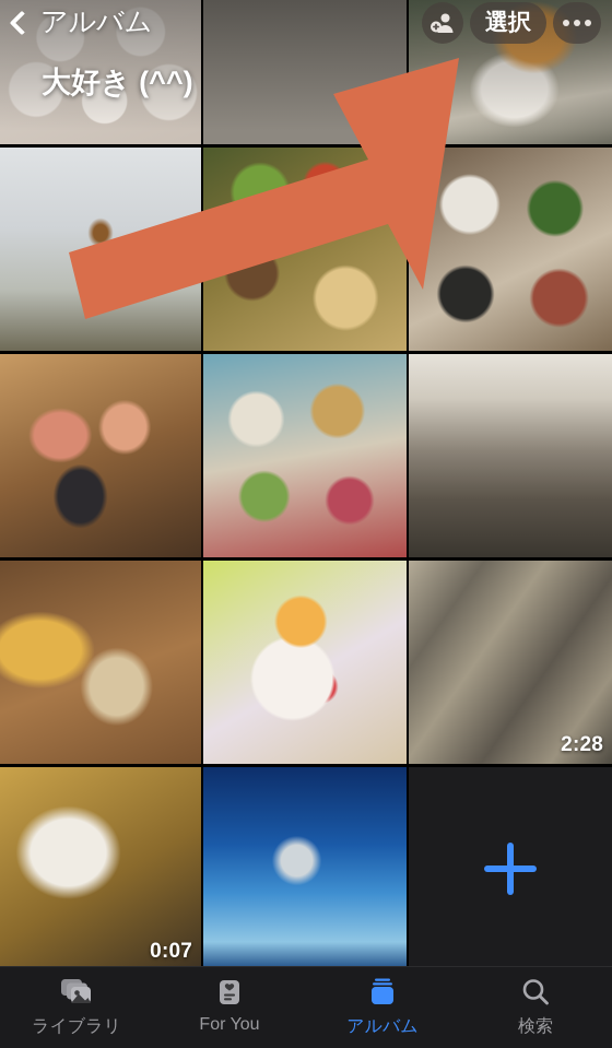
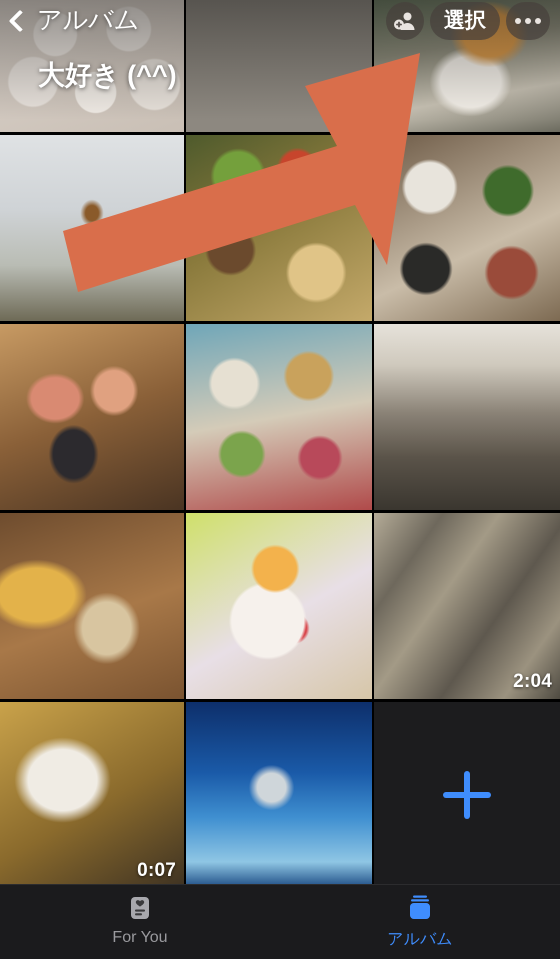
- 2:28
+ 2:04
  0:07
  アルバム
  大好き (^^)
  選択
- ライブラリ
  For You
  アルバム
- 検索
